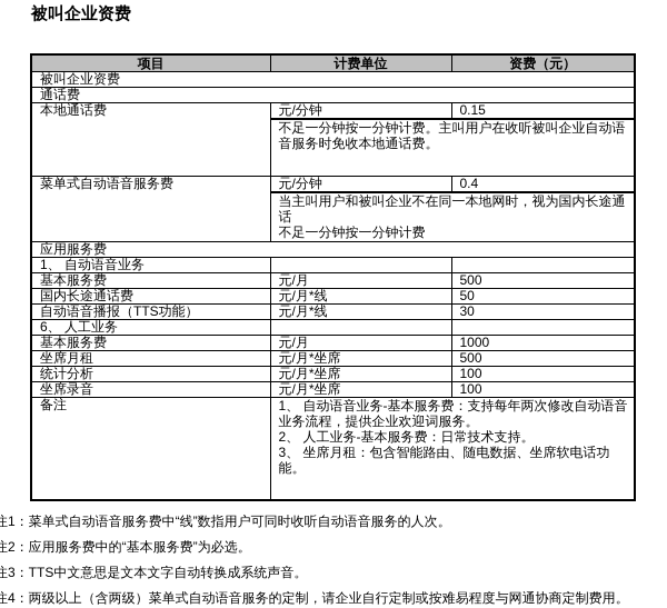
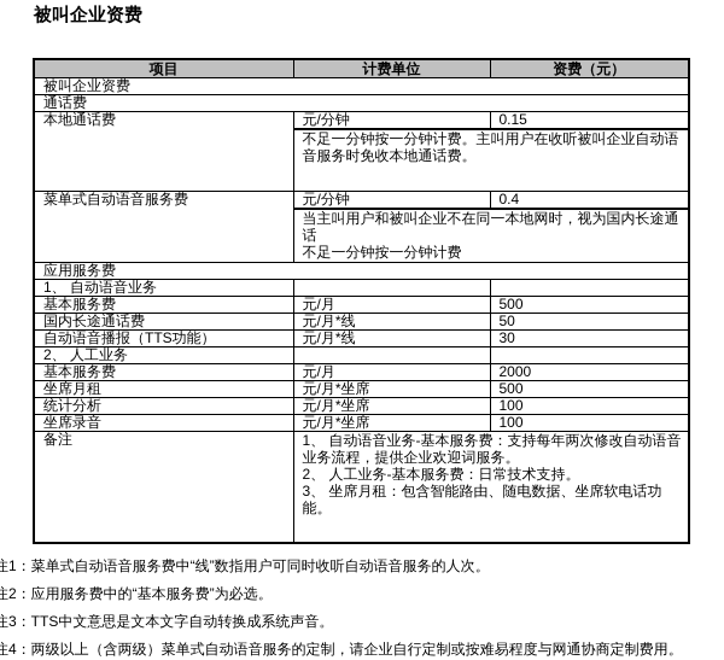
  被叫企业资费
  项目	计费单位	资费（元）
  被叫企业资费
  通话费
  本地通话费	元/分钟	0.15
  不足一分钟按一分钟计费。主叫用户在收听被叫企业自动语音服务时免收本地通话费。
  菜单式自动语音服务费	元/分钟	0.4
  当主叫用户和被叫企业不在同一本地网时，视为国内长途通话 不足一分钟按一分钟计费
  应用服务费
  1、 自动语音业务
  基本服务费	元/月	500
  国内长途通话费	元/月*线	50
  自动语音播报（TTS功能）	元/月*线	30
- 6、 人工业务
+ 2、 人工业务
- 基本服务费	元/月	1000
+ 基本服务费	元/月	2000
  坐席月租	元/月*坐席	500
  统计分析	元/月*坐席	100
  坐席录音	元/月*坐席	100
  备注	1、 自动语音业务-基本服务费：支持每年两次修改自动语音业务流程，提供企业欢迎词服务。 2、 人工业务-基本服务费：日常技术支持。 3、 坐席月租：包含智能路由、随电数据、坐席软电话功能。
  注1：菜单式自动语音服务费中“线”数指用户可同时收听自动语音服务的人次。
  注2：应用服务费中的“基本服务费”为必选。
  注3：TTS中文意思是文本文字自动转换成系统声音。
  注4：两级以上（含两级）菜单式自动语音服务的定制，请企业自行定制或按难易程度与网通协商定制费用。
